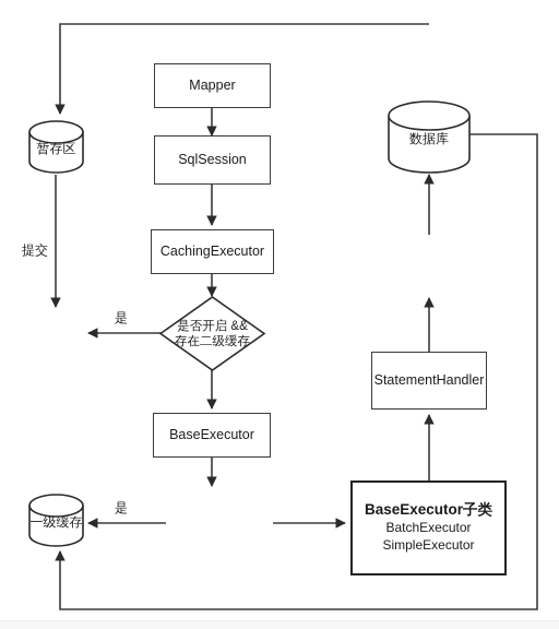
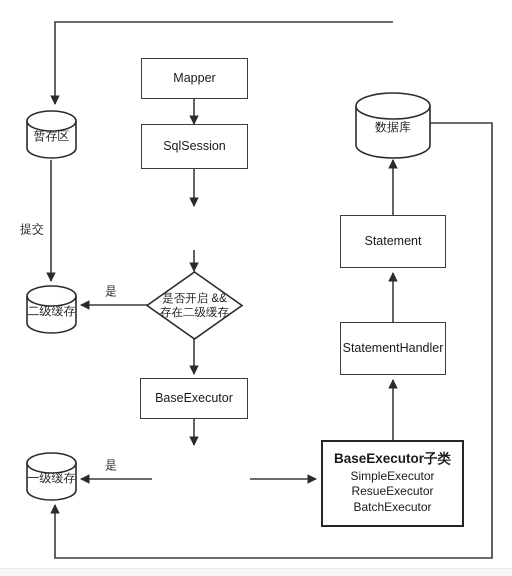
  Mapper
  SqlSession
- CachingExecutor
  BaseExecutor
+ Statement
  StatementHandler
  BaseExecutor子类
- BatchExecutor
+ SimpleExecutor
+ ResueExecutor
- SimpleExecutor
+ BatchExecutor
  暂存区
+ 二级缓存
  一级缓存
  数据库
  是否开启 &&
  存在二级缓存
  提交
  是
  是
